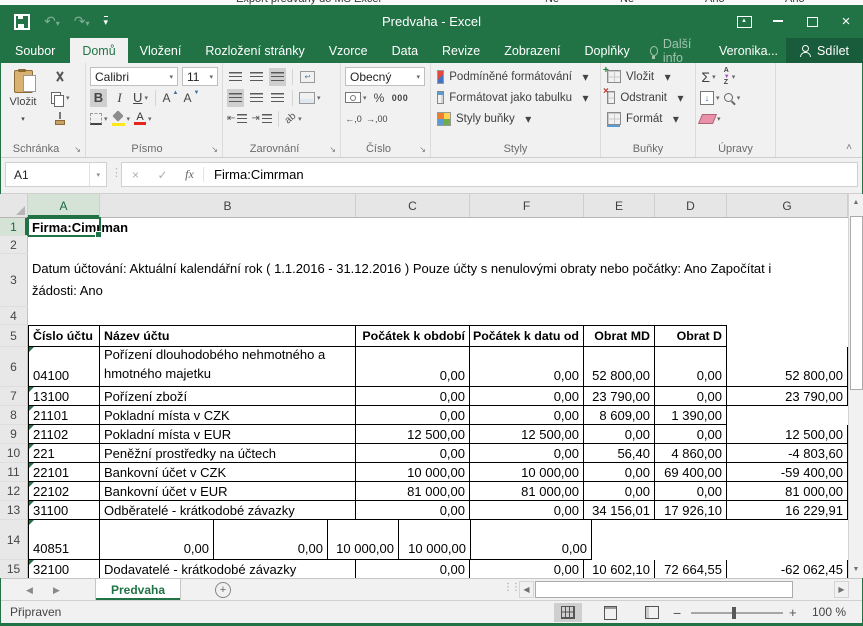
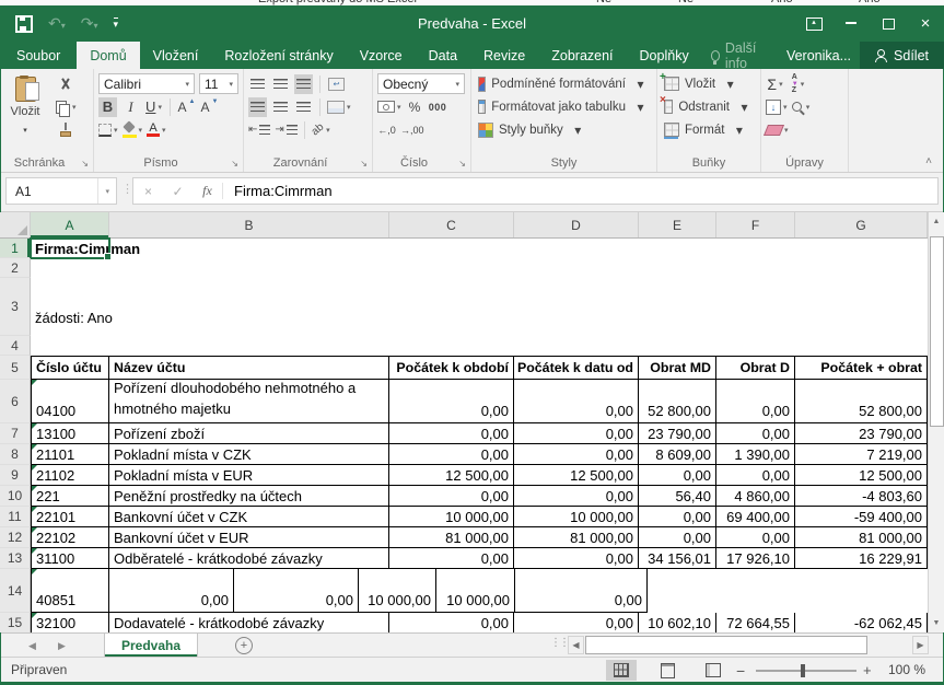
  ↶▾
  ↷▾
  ▾
  Predvaha - Excel
  ×
  Soubor
  Domů
  Vložení
  Rozložení stránky
  Vzorce
  Data
  Revize
  Zobrazení
  Doplňky
  Další info
  Veronika...
  Sdílet
  Vložit
  Schránka
  ↘
  Calibri
  11
  B
  I
  U
  A
  A
  A
  Písmo
  ↘
  ⇤
  ⇥
  Zarovnání
  ↘
  Obecný
  %
  000
  ←,0
  →,00
  Číslo
  ↘
  Podmíněné formátování
  ▾
  Formátovat jako tabulku
  ▾
  Styly buňky
  ▾
  Styly
  Vložit
  ▾
  Odstranit
  ▾
  Formát
  ▾
  Buňky
  Σ
  ↓
  Úpravy
  ˄
  A1
  ⋮
  ×
  ✓
  fx
  Firma:Cimrman
  A
  B
  C
- F
+ D
  E
- D
+ F
  G
  1
  Firma:Cimrman
  2
  3
- Datum účtování: Aktuální kalendářní rok ( 1.1.2016 - 31.12.2016 ) Pouze účty s nenulovými obraty nebo počátky: Ano Započítat i
  žádosti: Ano
  4
  5
  Číslo účtu
  Název účtu
  Počátek k období
  Počátek k datu od
  Obrat MD
  Obrat D
+ Počátek + obrat
  6
  04100
  Pořízení dlouhodobého nehmotného a
  hmotného majetku
  0,00
  0,00
  52 800,00
  0,00
  52 800,00
  7
  13100
  Pořízení zboží
  0,00
  0,00
  23 790,00
  0,00
  23 790,00
  8
  21101
  Pokladní místa v CZK
  0,00
  0,00
  8 609,00
  1 390,00
+ 7 219,00
  9
  21102
  Pokladní místa v EUR
  12 500,00
  12 500,00
  0,00
  0,00
  12 500,00
  10
  221
  Peněžní prostředky na účtech
  0,00
  0,00
  56,40
  4 860,00
  -4 803,60
  11
  22101
  Bankovní účet v CZK
  10 000,00
  10 000,00
  0,00
  69 400,00
  -59 400,00
  12
  22102
  Bankovní účet v EUR
  81 000,00
  81 000,00
  0,00
  0,00
  81 000,00
  13
  31100
  Odběratelé - krátkodobé závazky
  0,00
  0,00
  34 156,01
  17 926,10
  16 229,91
  14
  40851
  0,00
  0,00
  10 000,00
  10 000,00
  0,00
  15
  32100
  Dodavatelé - krátkodobé závazky
  0,00
  0,00
  10 602,10
  72 664,55
  -62 062,45
  ◀
  ▶
  Predvaha
  +
  ⋮⋮
  ◀
  ▶
  Připraven
  −
  +
  100 %
